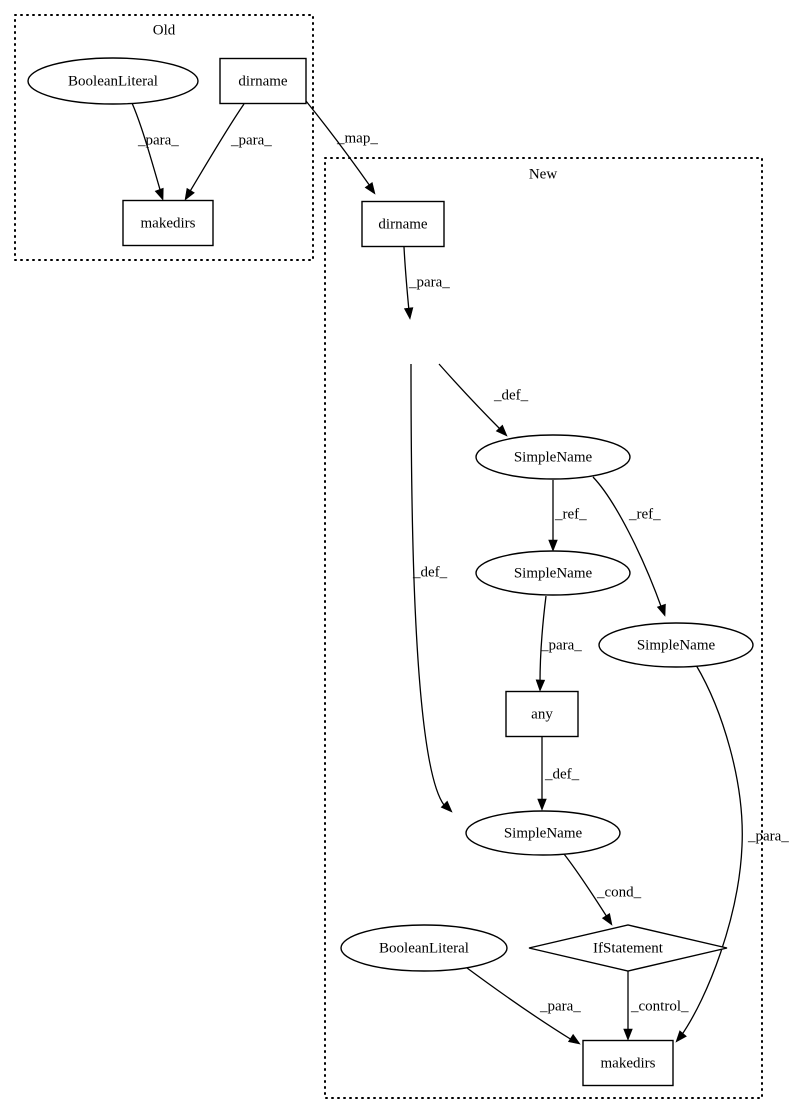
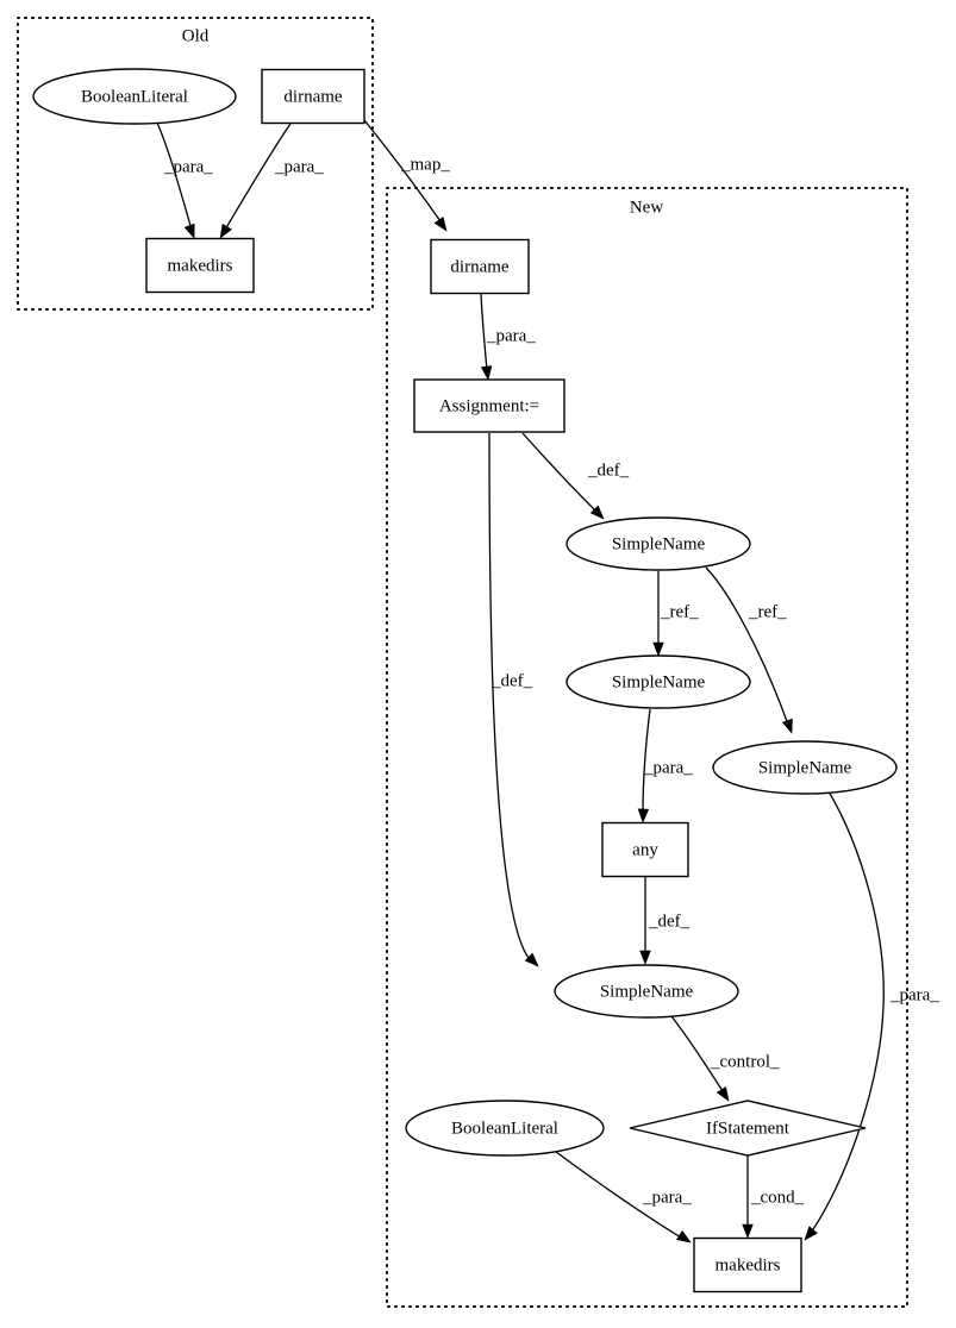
  Old
  New
  _para_
  _para_
  _map_
  _para_
  _def_
  _ref_
  _ref_
  _para_
  _def_
  _def_
- _cond_
+ _control_
  _para_
- _control_
+ _cond_
  _para_
  BooleanLiteral
  dirname
  makedirs
  dirname
+ Assignment:=
  SimpleName
  SimpleName
  SimpleName
  any
  SimpleName
  BooleanLiteral
  IfStatement
  makedirs
